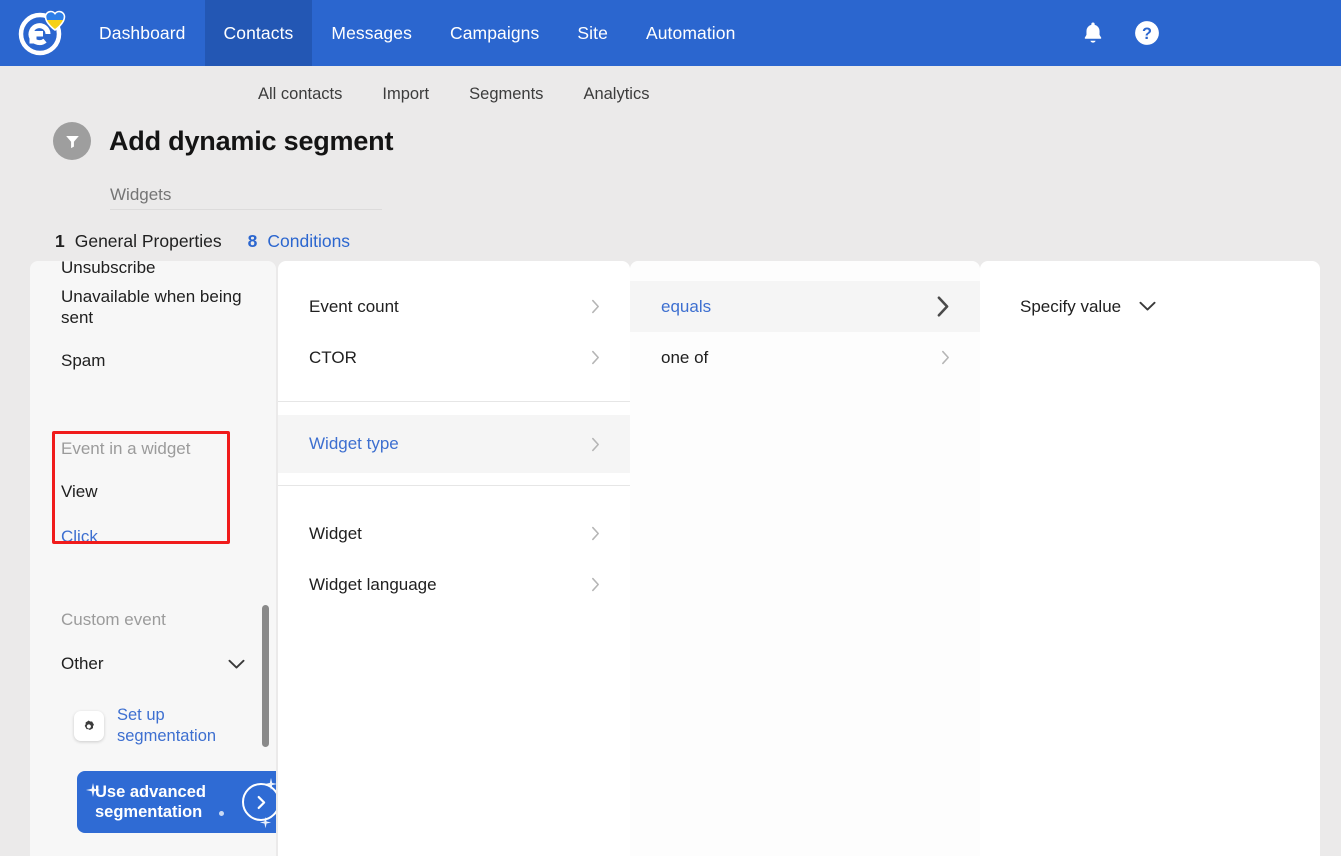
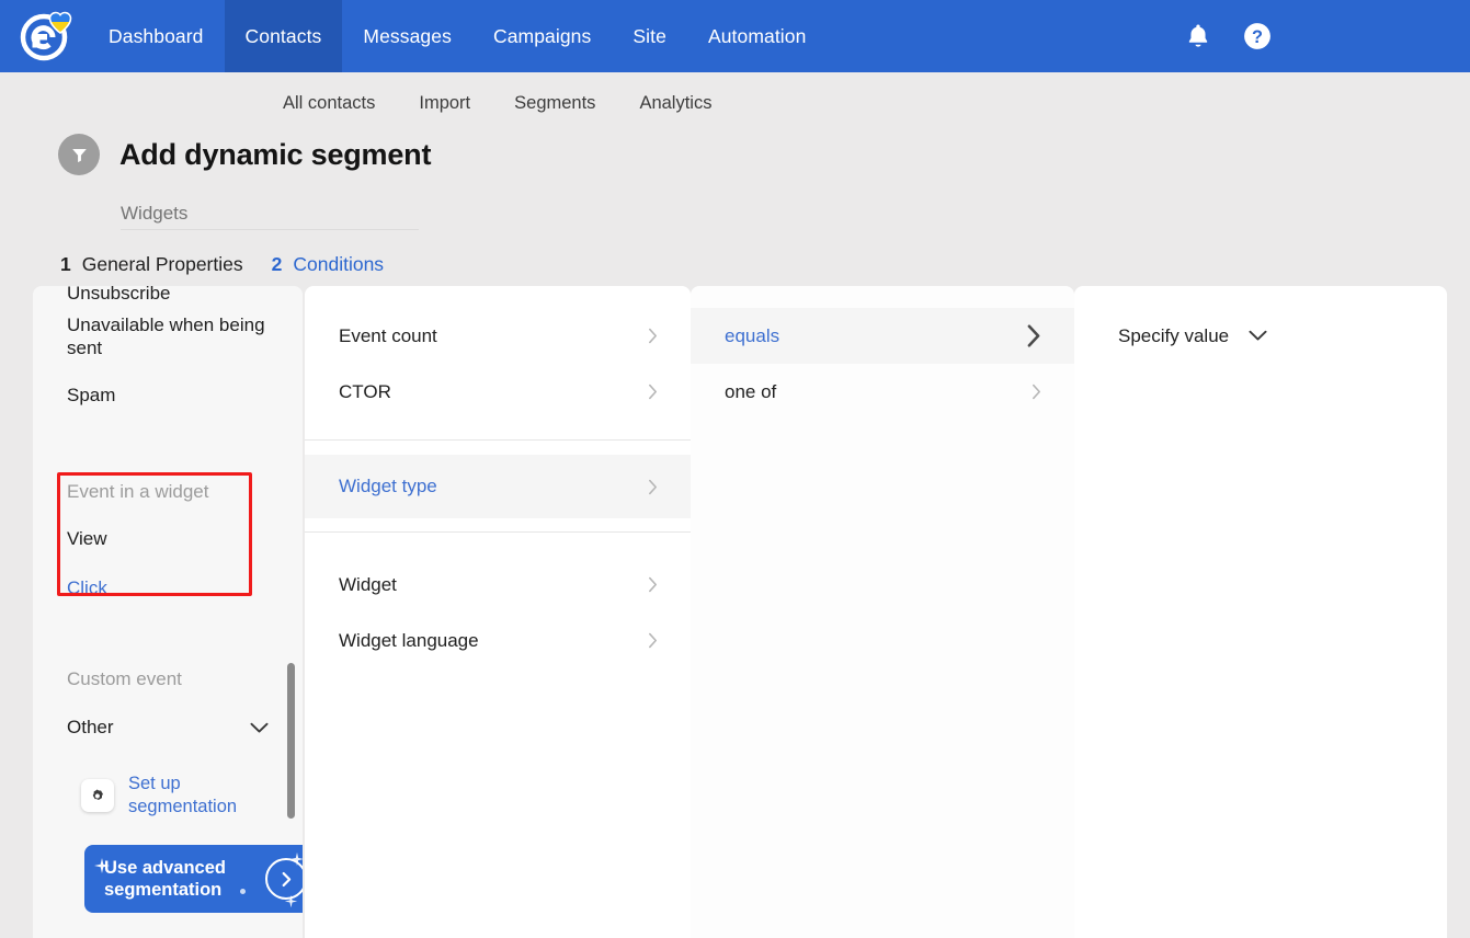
  Dashboard
  Contacts
  Messages
  Campaigns
  Site
  Automation
  ?
  All contacts
  Import
  Segments
  Analytics
  Add dynamic segment
  Widgets
  1
  General Properties
- 8
+ 2
  Conditions
  Unsubscribe
  Unavailable when being sent
  Spam
  Event in a widget
  View
  Click
  Custom event
  Other
  Set up segmentation
  Use advanced segmentation
  Event count
  CTOR
  Widget type
  Widget
  Widget language
  equals
  one of
  Specify value
